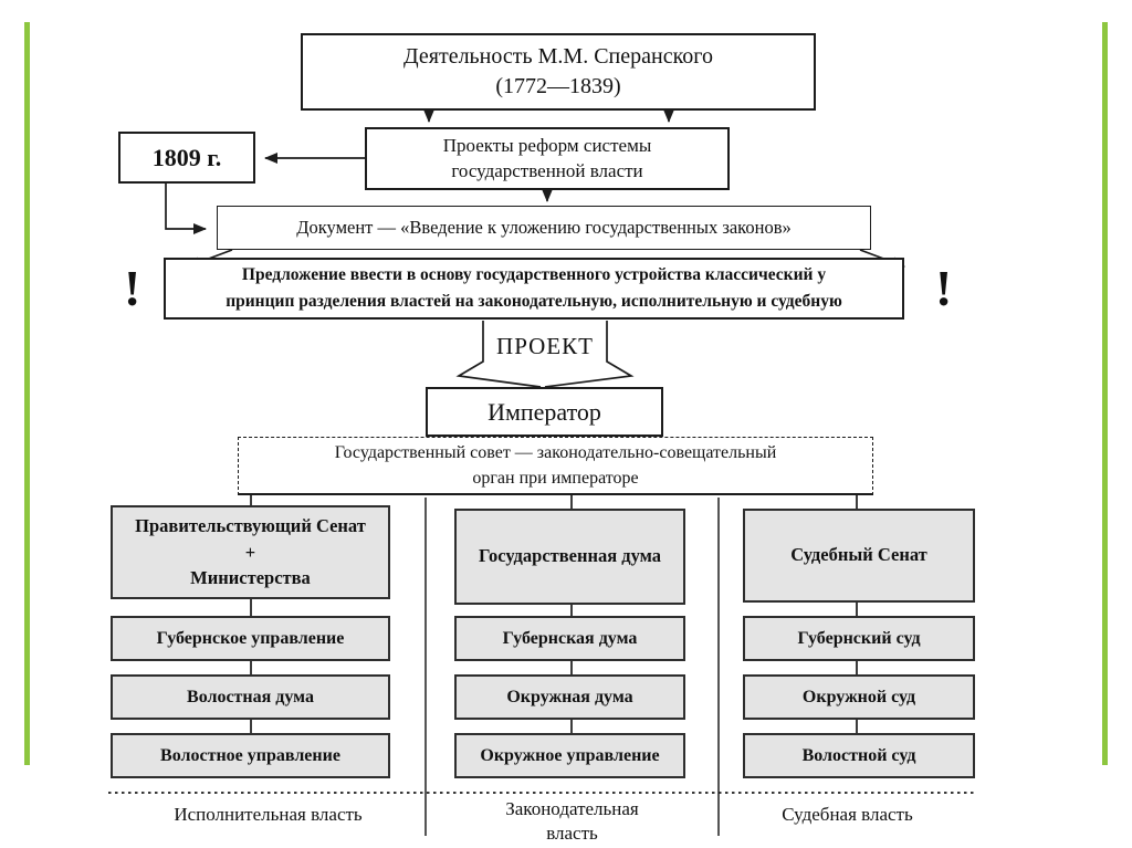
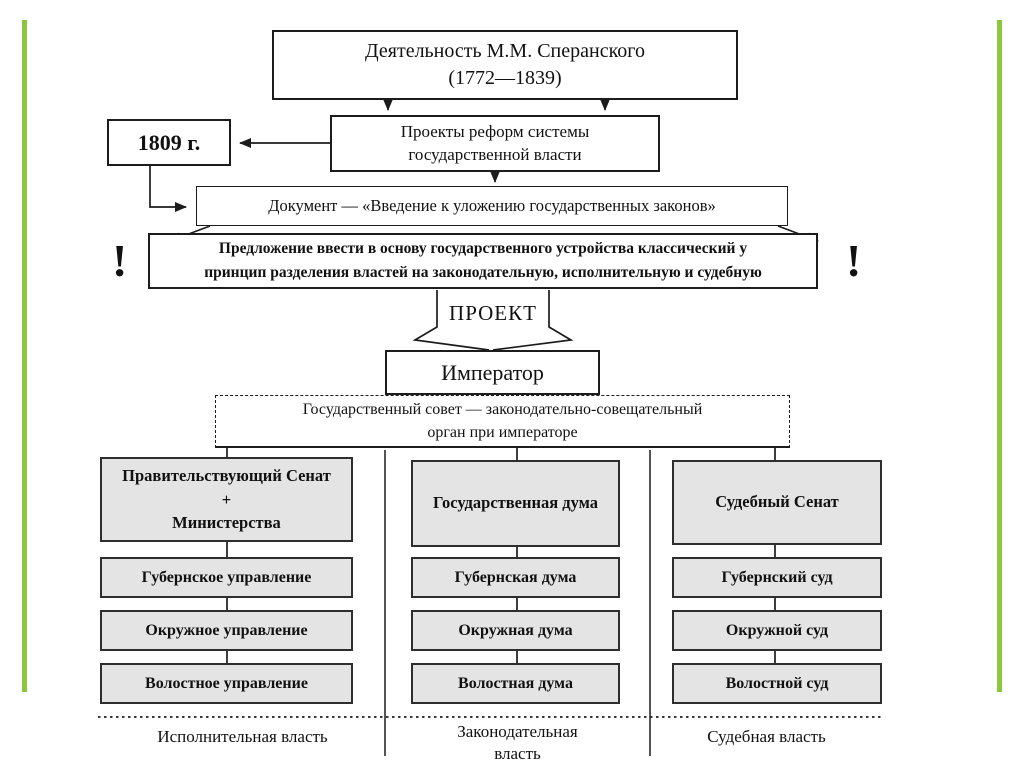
  Деятельность М.М. Сперанского
  (1772—1839)
  1809 г.
  Проекты реформ системы
  государственной власти
  Документ — «Введение к уложению государственных законов»
  !
  Предложение ввести в основу государственного устройства классический у
  принцип разделения властей на законодательную, исполнительную и судебную
  !
  ПРОЕКТ
  Император
  Государственный совет — законодательно-совещательный
  орган при императоре
  Правительствующий Сенат
  +
  Министерства
  Губернское управление
- Волостная дума
+ Окружное управление
  Волостное управление
  Государственная дума
  Губернская дума
  Окружная дума
- Окружное управление
+ Волостная дума
  Судебный Сенат
  Губернский суд
  Окружной суд
  Волостной суд
  Исполнительная власть
  Законодательная
  власть
  Судебная власть
